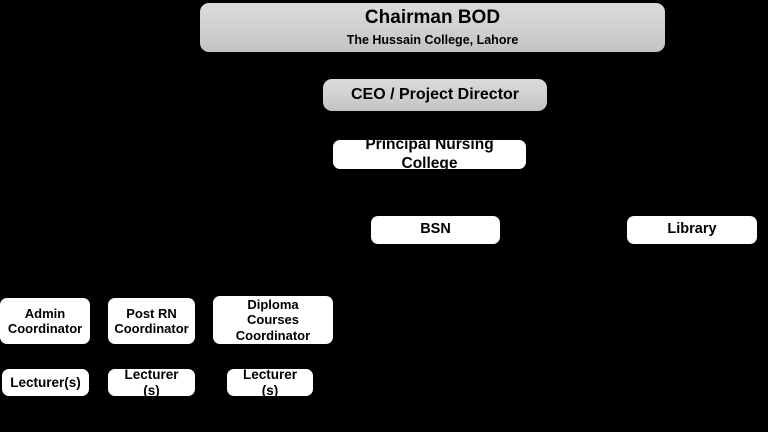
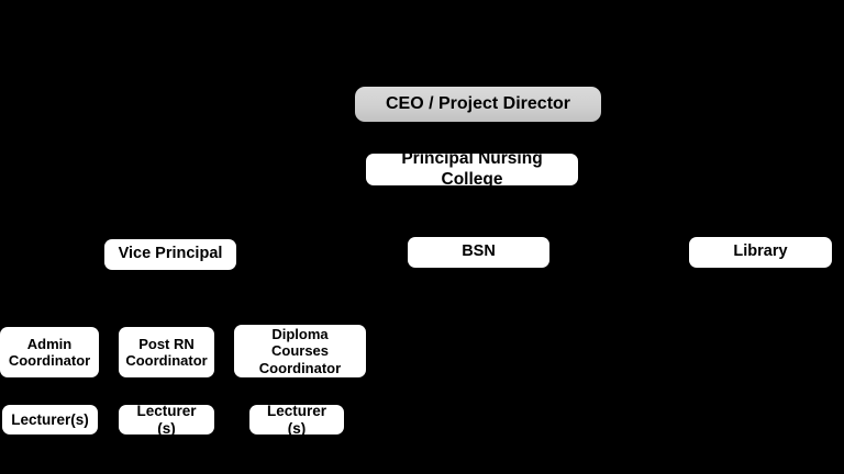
- Chairman BOD
- The Hussain College, Lahore
  CEO / Project Director
  Principal Nursing College
+ Vice Principal
  BSN
  Library
  Admin
  Coordinator
  Post RN
  Coordinator
  Diploma Courses
  Coordinator
  Lecturer(s)
  Lecturer (s)
  Lecturer (s)
